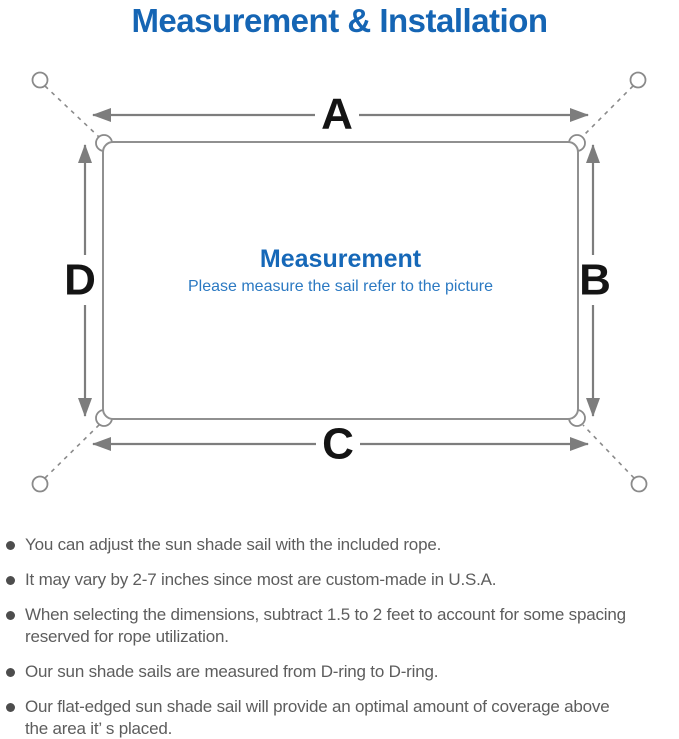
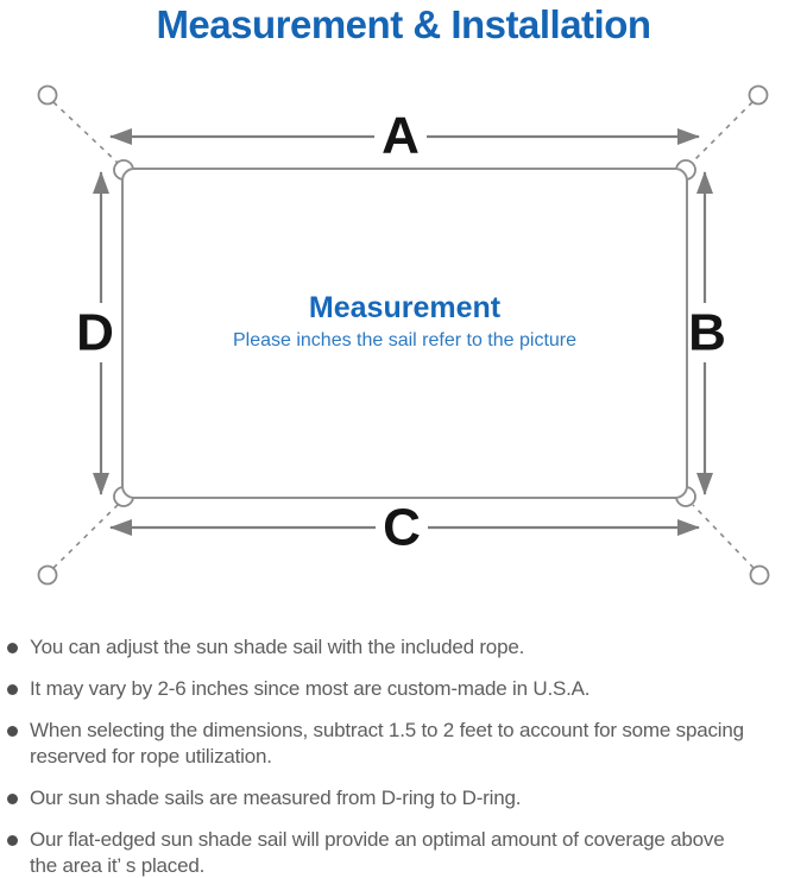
  Measurement & Installation
  A
  C
  D
  B
  Measurement
- Please measure the sail refer to the picture
+ Please inches the sail refer to the picture
  You can adjust the sun shade sail with the included rope.
- It may vary by 2-7 inches since most are custom-made in U.S.A.
+ It may vary by 2-6 inches since most are custom-made in U.S.A.
  When selecting the dimensions, subtract 1.5 to 2 feet to account for some spacing
  reserved for rope utilization.
  Our sun shade sails are measured from D-ring to D-ring.
  Our flat-edged sun shade sail will provide an optimal amount of coverage above
  the area it’ s placed.
